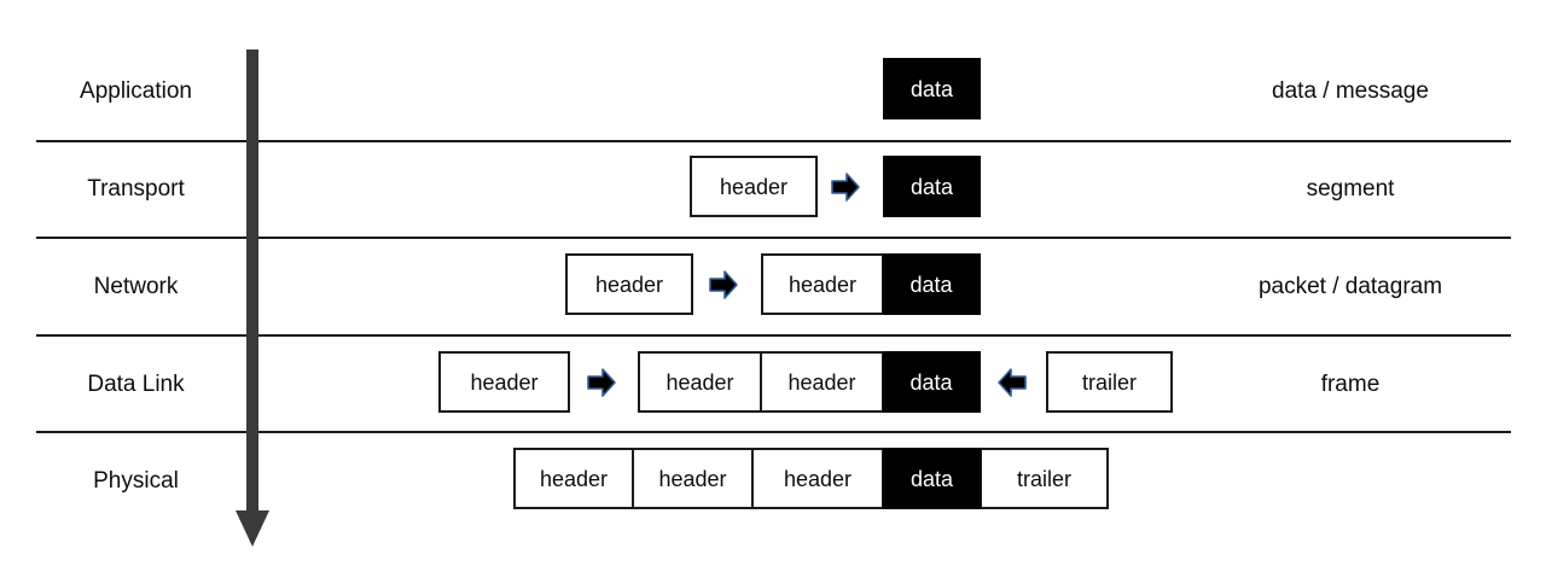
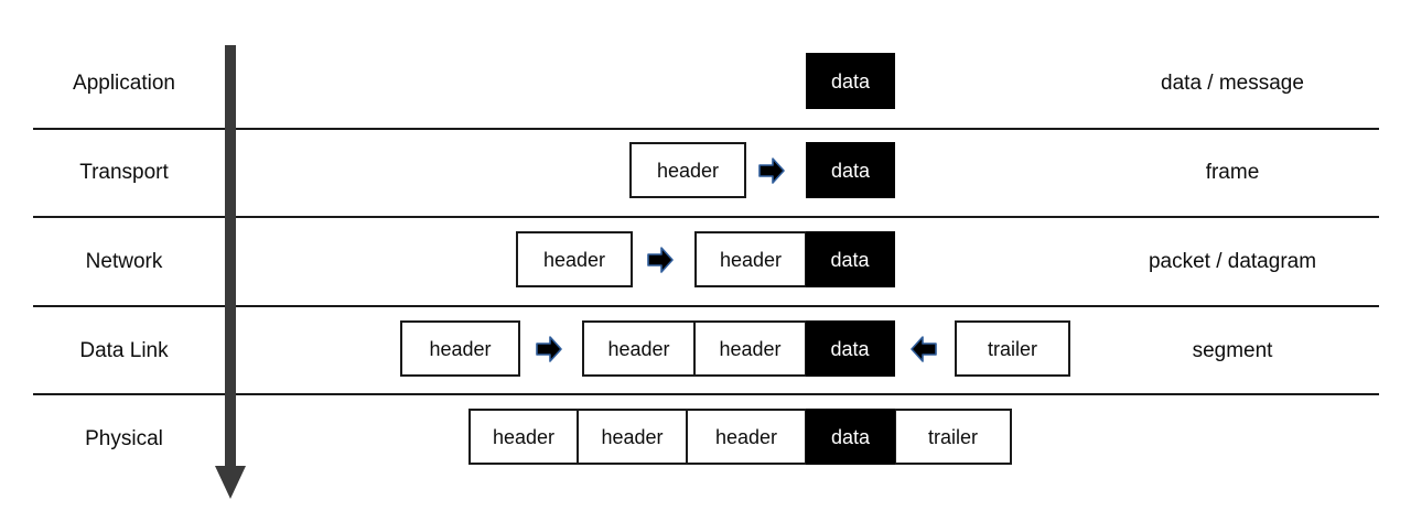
  Application
  Transport
  Network
  Data Link
  Physical
  data / message
- segment
+ frame
  packet / datagram
- frame
+ segment
  data
  header
  data
  header
  header
  data
  header
  header
  header
  data
  trailer
  header
  header
  header
  data
  trailer
